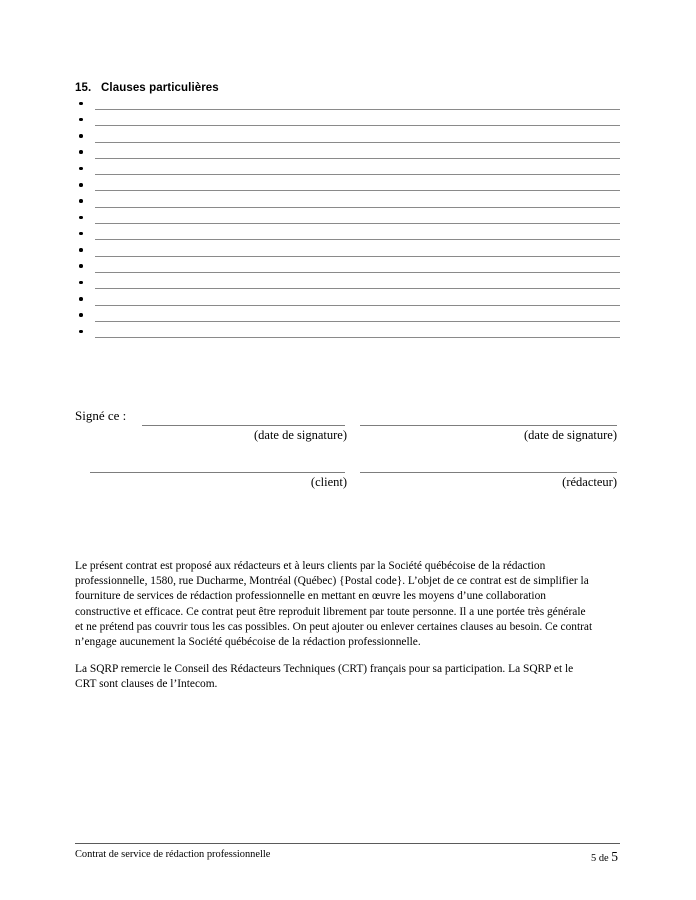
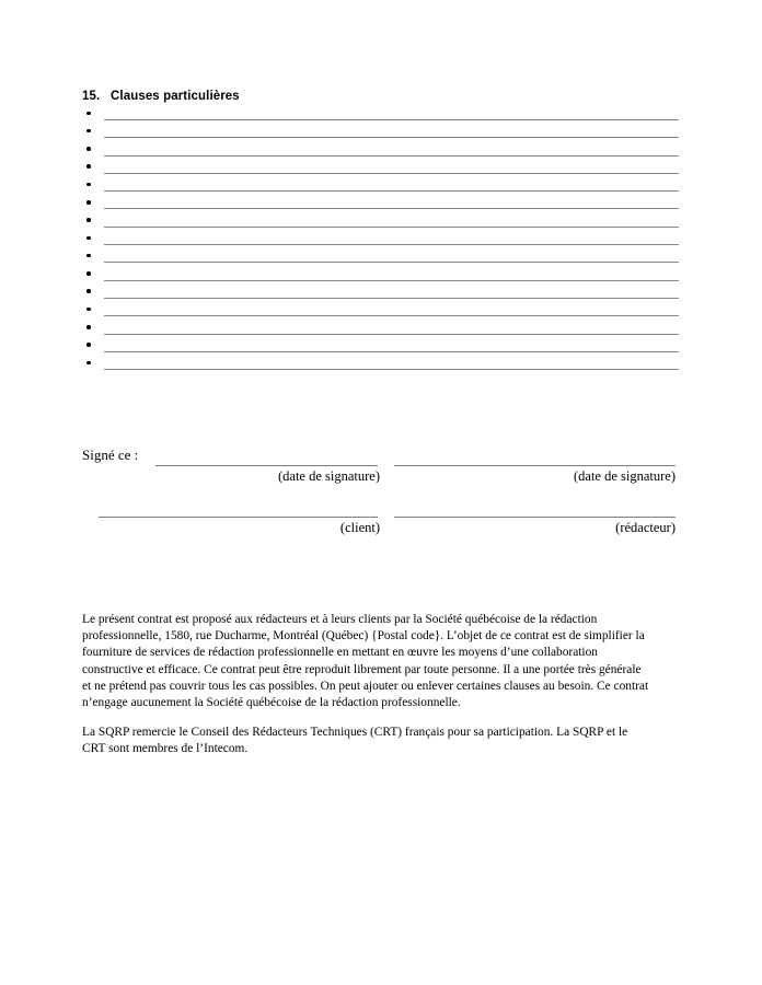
  15. Clauses particulières
  Signé ce :
  (date de signature)
  (date de signature)
  (client)
  (rédacteur)
  Le présent contrat est proposé aux rédacteurs et à leurs clients par la Société québécoise de la rédaction professionnelle, 1580, rue Ducharme, Montréal (Québec) {Postal code}. L’objet de ce contrat est de simplifier la fourniture de services de rédaction professionnelle en mettant en œuvre les moyens d’une collaboration constructive et efficace. Ce contrat peut être reproduit librement par toute personne. Il a une portée très générale et ne prétend pas couvrir tous les cas possibles. On peut ajouter ou enlever certaines clauses au besoin. Ce contrat n’engage aucunement la Société québécoise de la rédaction professionnelle.
- La SQRP remercie le Conseil des Rédacteurs Techniques (CRT) français pour sa participation. La SQRP et le CRT sont clauses de l’Intecom.
+ La SQRP remercie le Conseil des Rédacteurs Techniques (CRT) français pour sa participation. La SQRP et le CRT sont membres de l’Intecom.
- Contrat de service de rédaction professionnelle
- 5 de 5
